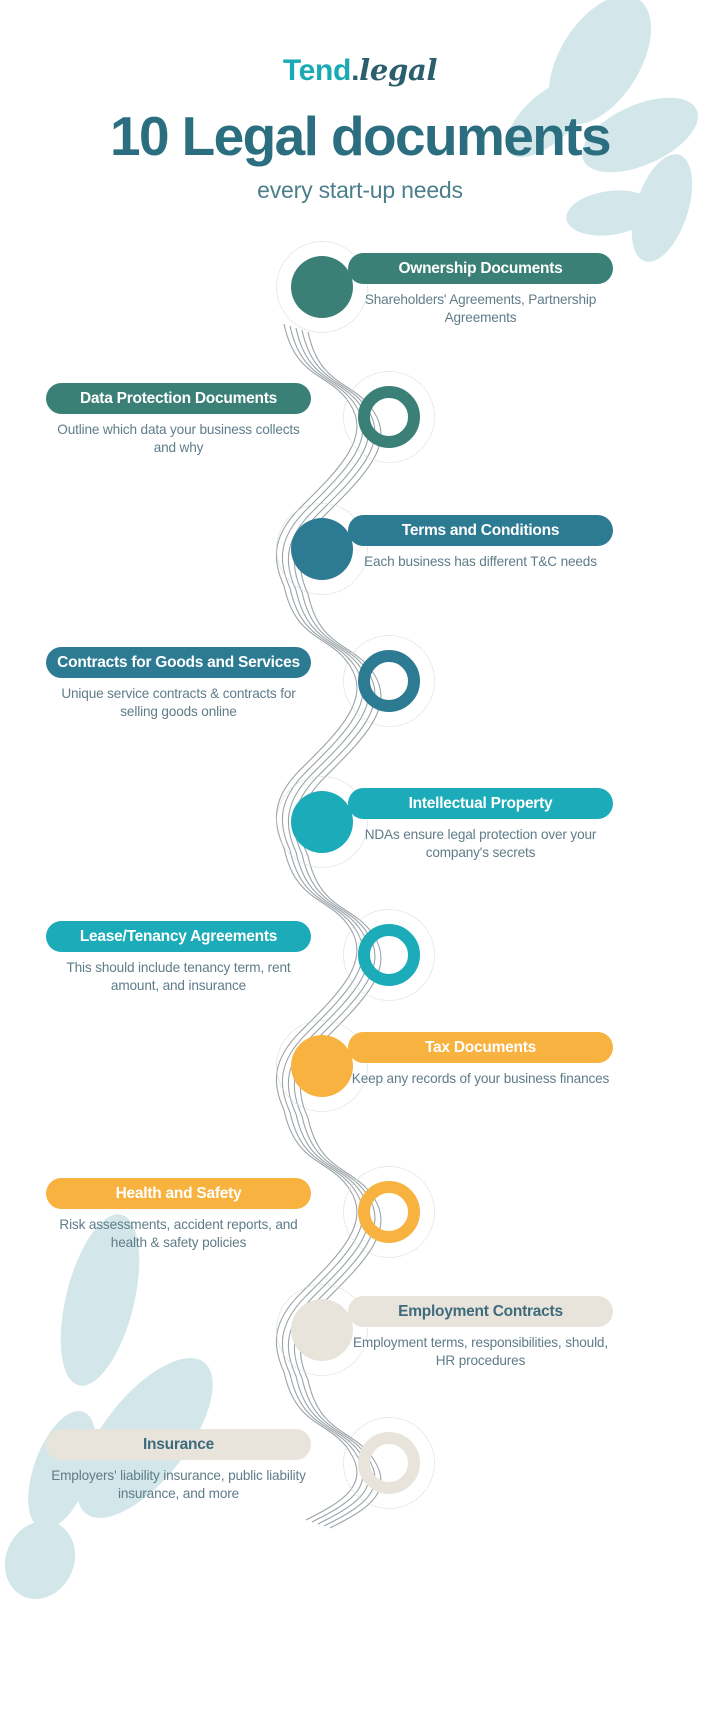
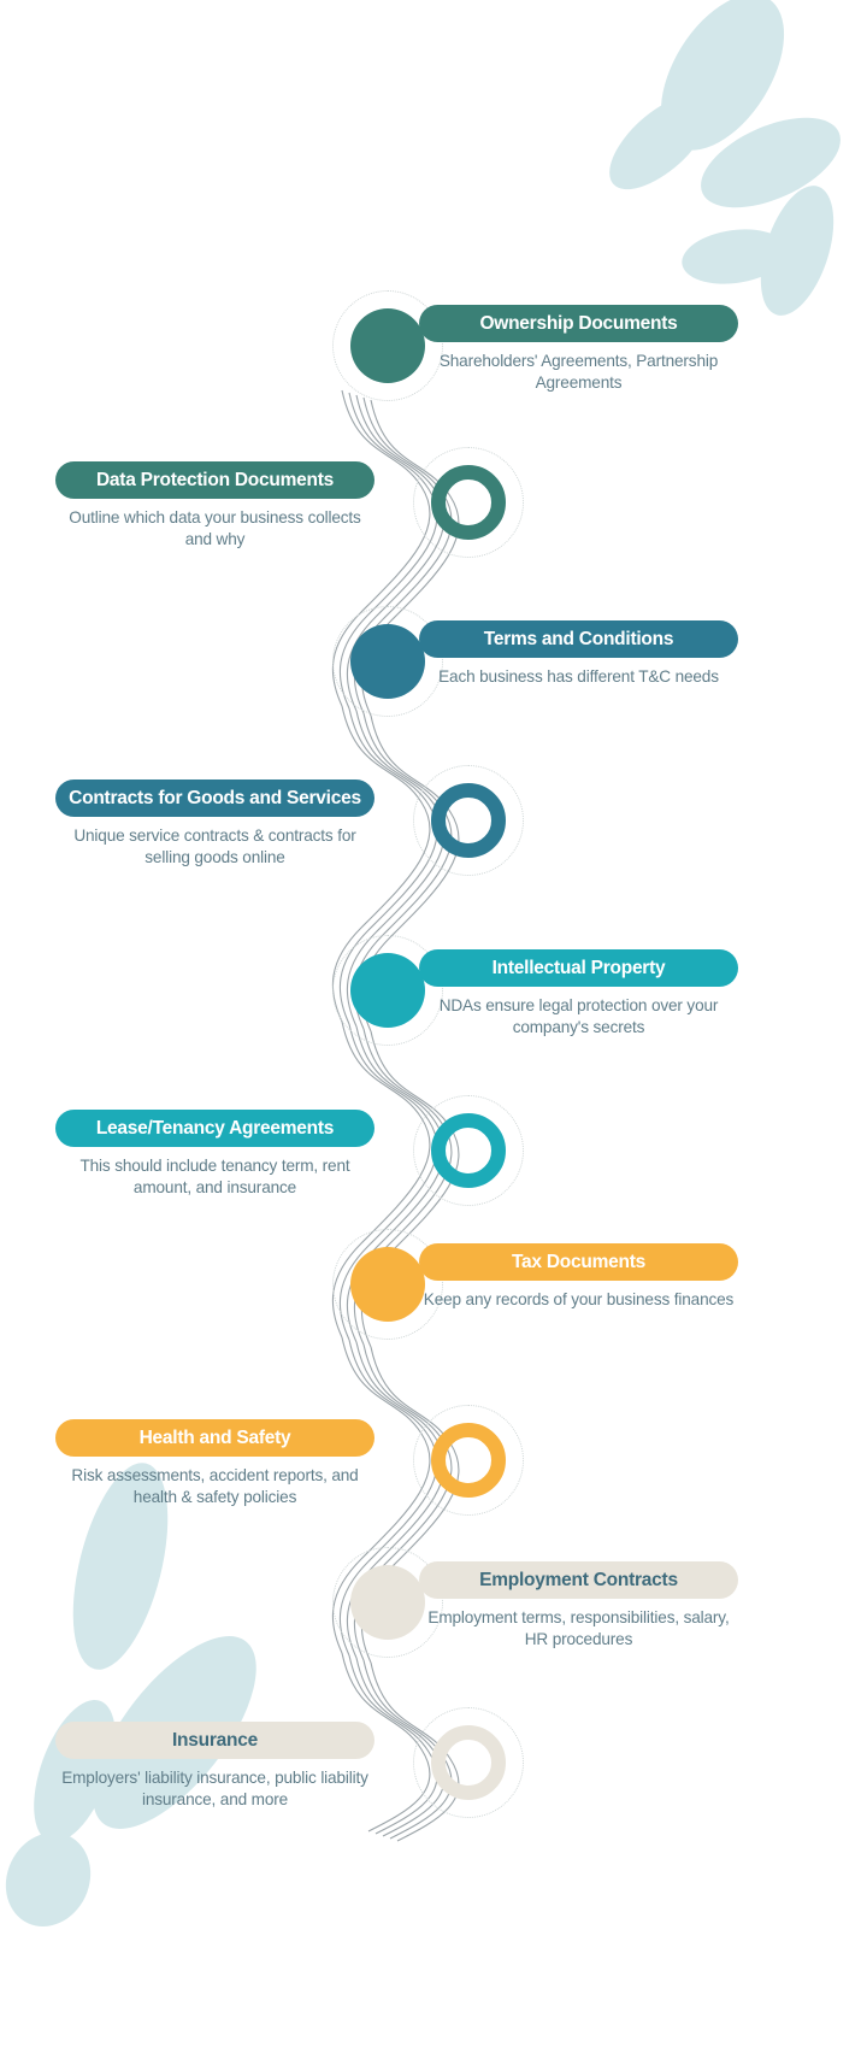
- Tend.legal
- 10 Legal documents
- every start-up needs
  Ownership Documents
  Shareholders' Agreements, Partnership Agreements
  Data Protection Documents
  Outline which data your business collects and why
  Terms and Conditions
  Each business has different T&C needs
  Contracts for Goods and Services
  Unique service contracts & contracts for selling goods online
  Intellectual Property
  NDAs ensure legal protection over your company's secrets
  Lease/Tenancy Agreements
  This should include tenancy term, rent amount, and insurance
  Tax Documents
  Keep any records of your business finances
  Health and Safety
  Risk assessments, accident reports, and health & safety policies
  Employment Contracts
- Employment terms, responsibilities, should, HR procedures
+ Employment terms, responsibilities, salary, HR procedures
  Insurance
  Employers' liability insurance, public liability insurance, and more
